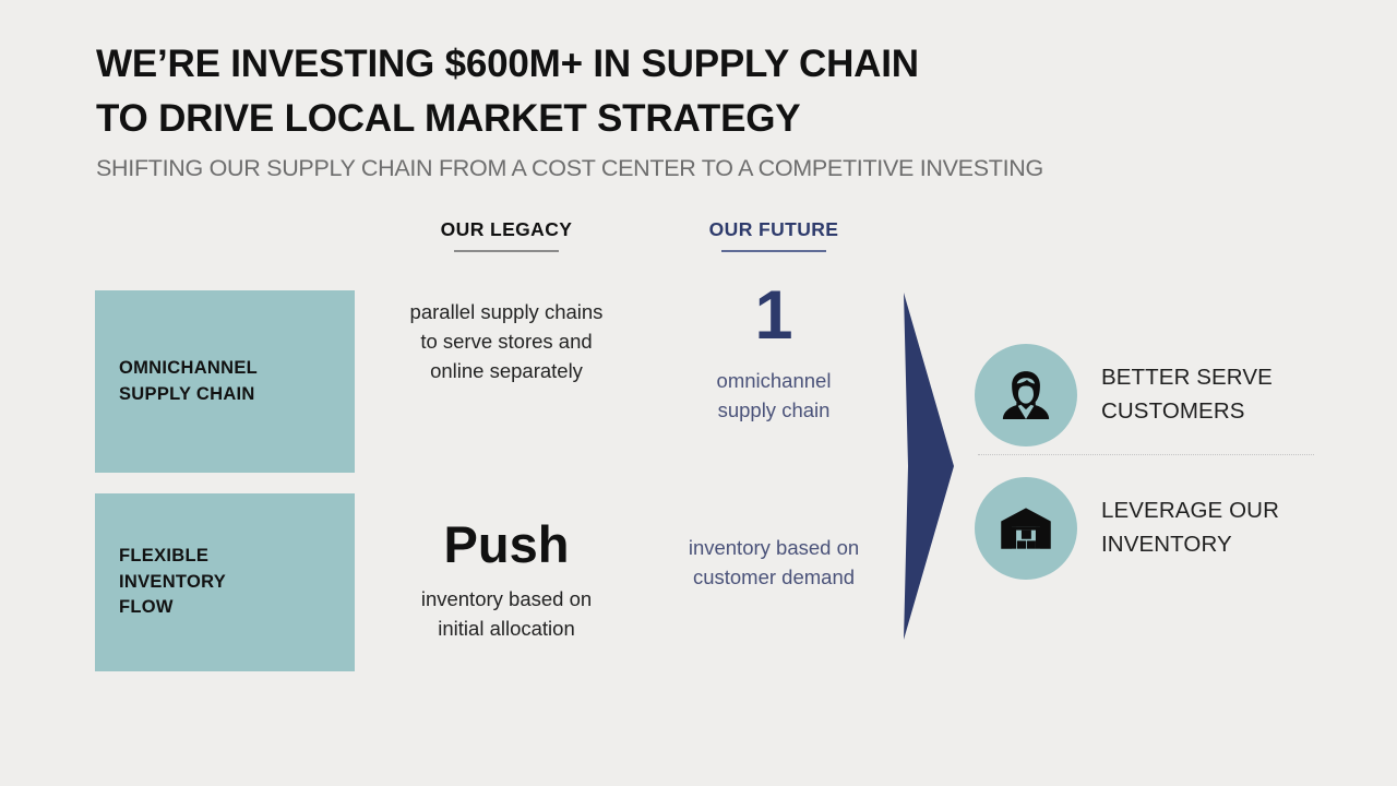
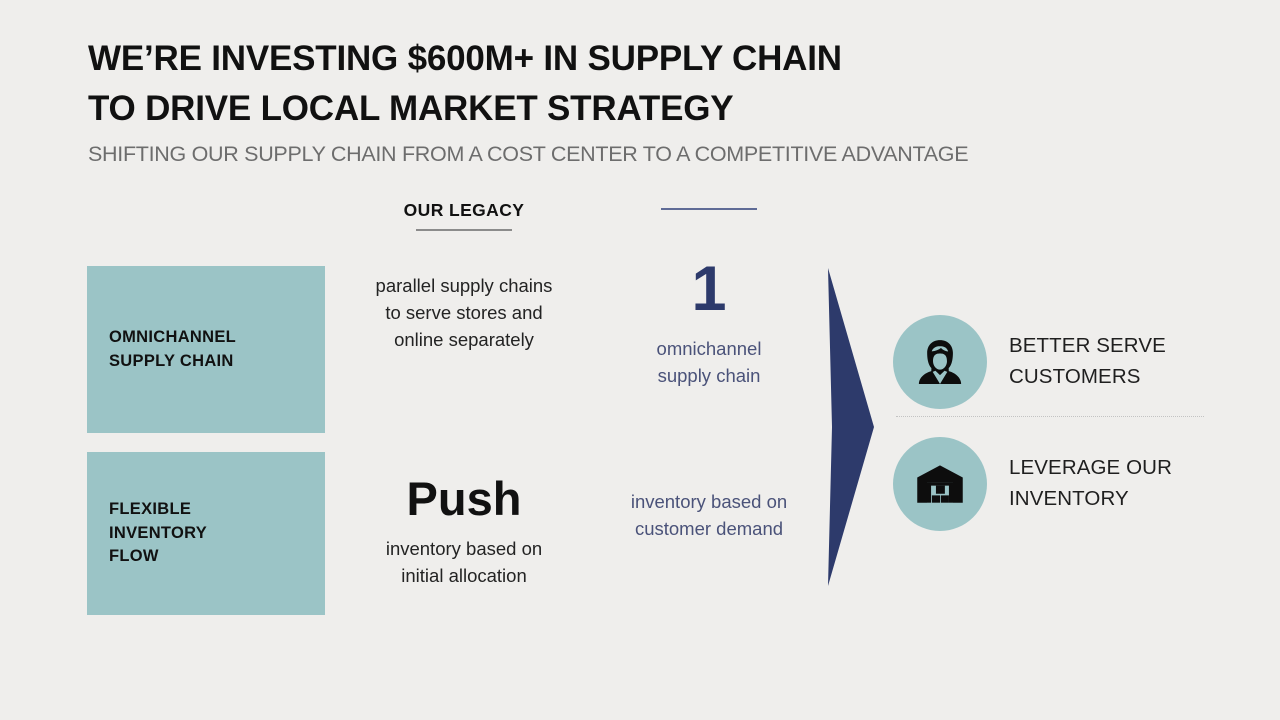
  WE’RE INVESTING $600M+ IN SUPPLY CHAIN
  TO DRIVE LOCAL MARKET STRATEGY
- SHIFTING OUR SUPPLY CHAIN FROM A COST CENTER TO A COMPETITIVE INVESTING
+ SHIFTING OUR SUPPLY CHAIN FROM A COST CENTER TO A COMPETITIVE ADVANTAGE
  OUR LEGACY
- OUR FUTURE
  OMNICHANNEL
  SUPPLY CHAIN
  FLEXIBLE
  INVENTORY
  FLOW
  parallel supply chains
  to serve stores and
  online separately
  1
  omnichannel
  supply chain
  Push
  inventory based on
  initial allocation
  inventory based on
  customer demand
  BETTER SERVE
  CUSTOMERS
  LEVERAGE OUR
  INVENTORY
